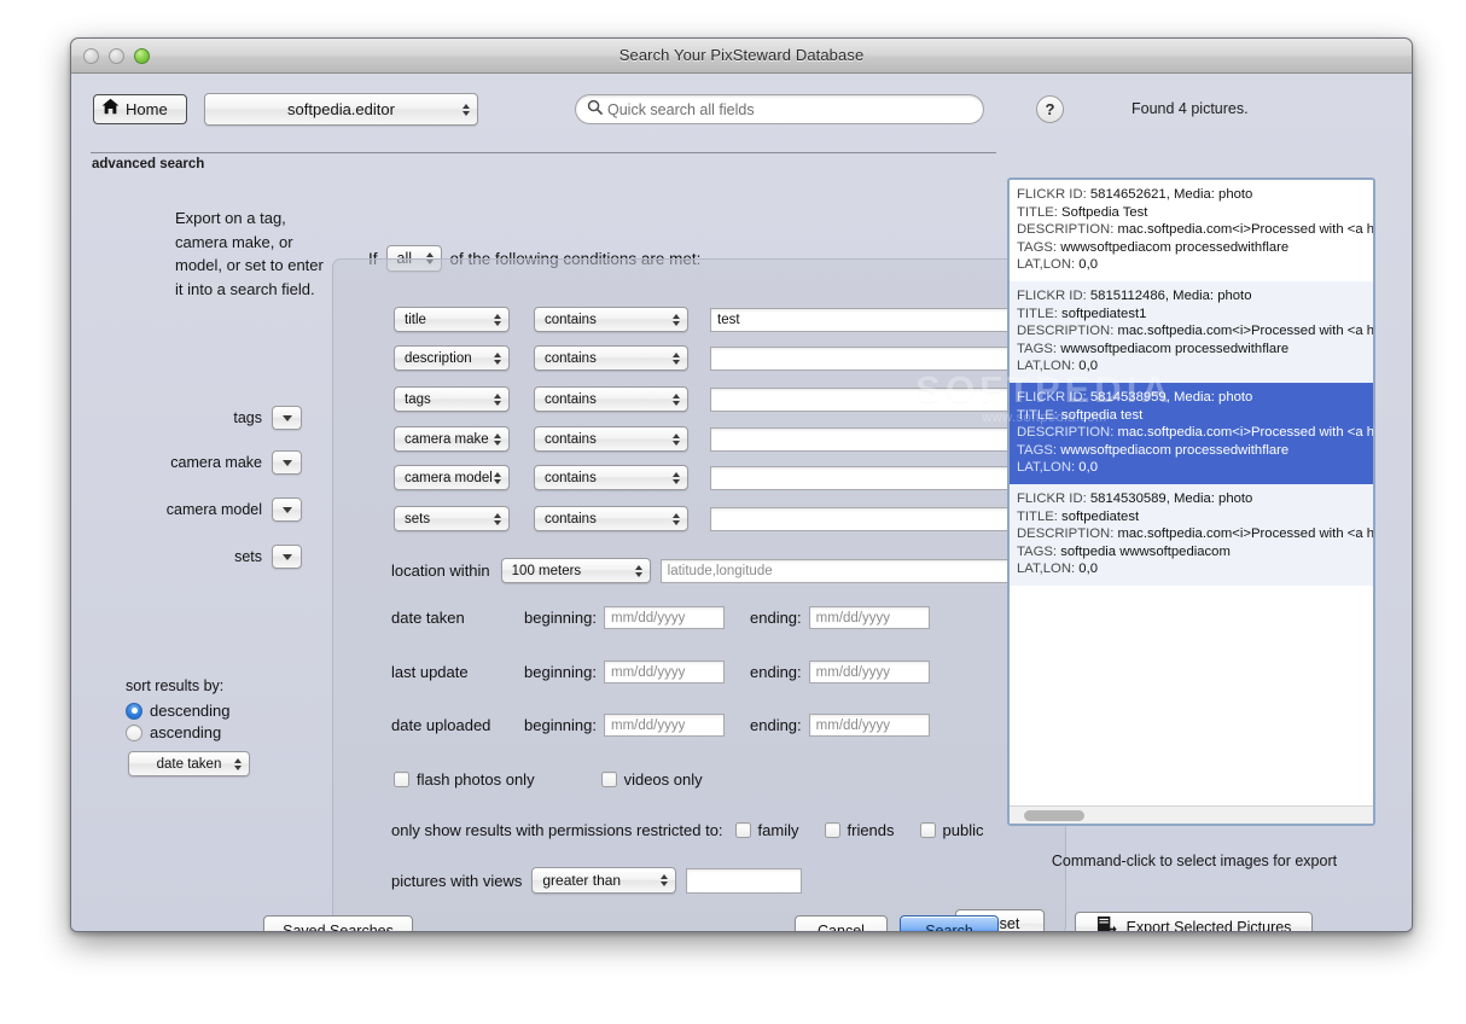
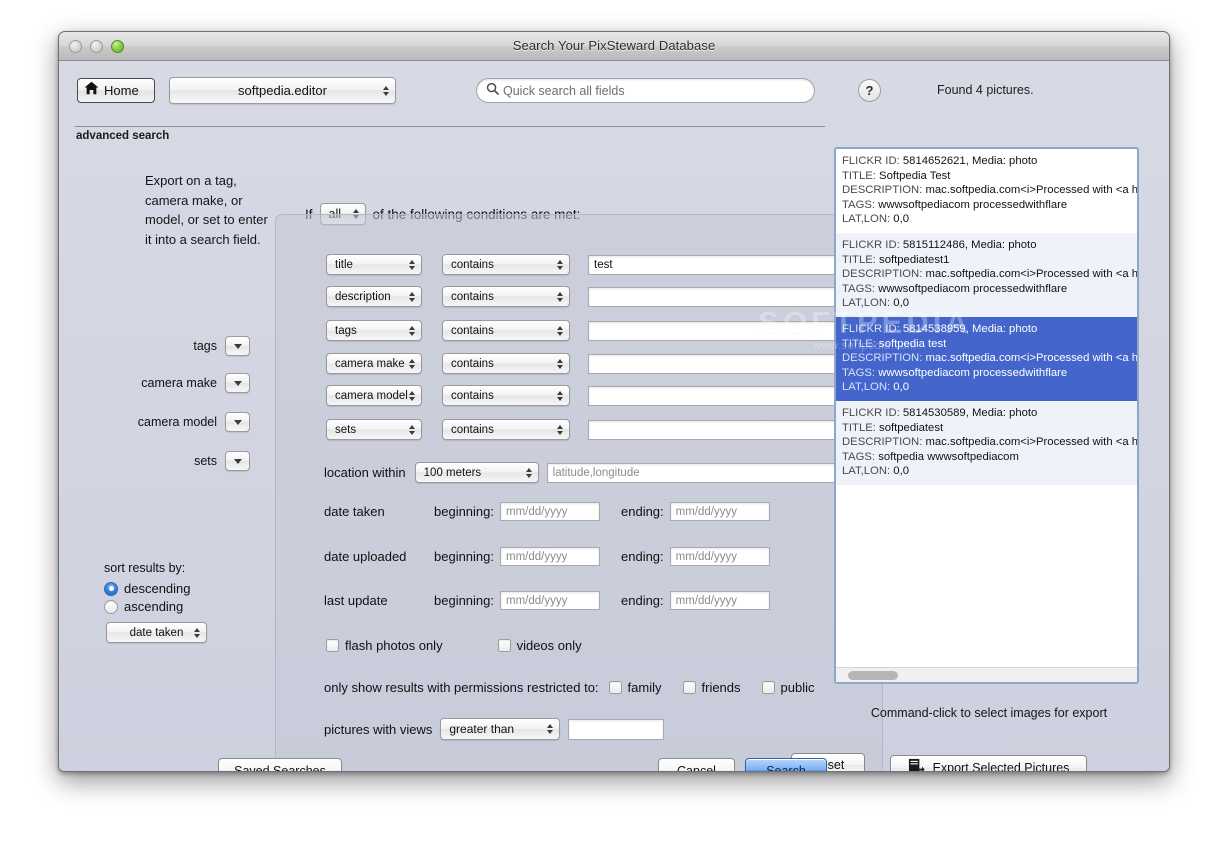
  Search Your PixSteward Database
  Home
  softpedia.editor
  Quick search all fields
  ?
  Found 4 pictures.
  advanced search
  Export on a tag, camera make, or model, or set to enter it into a search field.
  tags
  camera make
  camera model
  sets
  sort results by:
  descending
  ascending
  date taken
  If
  all
  of the following conditions are met:
  title
  contains
  test
  description
  contains
  tags
  contains
  camera make
  contains
  camera model
  contains
  sets
  contains
  location within
  100 meters
  latitude,longitude
  date taken
  beginning:
  mm/dd/yyyy
  ending:
  mm/dd/yyyy
- last update
+ date uploaded
  beginning:
  mm/dd/yyyy
  ending:
  mm/dd/yyyy
- date uploaded
+ last update
  beginning:
  mm/dd/yyyy
  ending:
  mm/dd/yyyy
  flash photos only
  videos only
  only show results with permissions restricted to:
  family
  friends
  public
  pictures with views
  greater than
  Saved Searches
  Cancel
  Search
  FLICKR ID: 5814652621, Media: photo
  TITLE: Softpedia Test
  DESCRIPTION: mac.softpedia.com<i>Processed with <a h
  TAGS: wwwsoftpediacom processedwithflare
  LAT,LON: 0,0
  FLICKR ID: 5815112486, Media: photo
  TITLE: softpediatest1
  DESCRIPTION: mac.softpedia.com<i>Processed with <a h
  TAGS: wwwsoftpediacom processedwithflare
  LAT,LON: 0,0
  FLICKR ID: 5814538959, Media: photo
  TITLE: softpedia test
  DESCRIPTION: mac.softpedia.com<i>Processed with <a h
  TAGS: wwwsoftpediacom processedwithflare
  LAT,LON: 0,0
  FLICKR ID: 5814530589, Media: photo
  TITLE: softpediatest
  DESCRIPTION: mac.softpedia.com<i>Processed with <a h
  TAGS: softpedia wwwsoftpediacom
  LAT,LON: 0,0
  Command-click to select images for export
  Export Selected Pictures
  SOFTPEDIA
  www.softpedia.com
